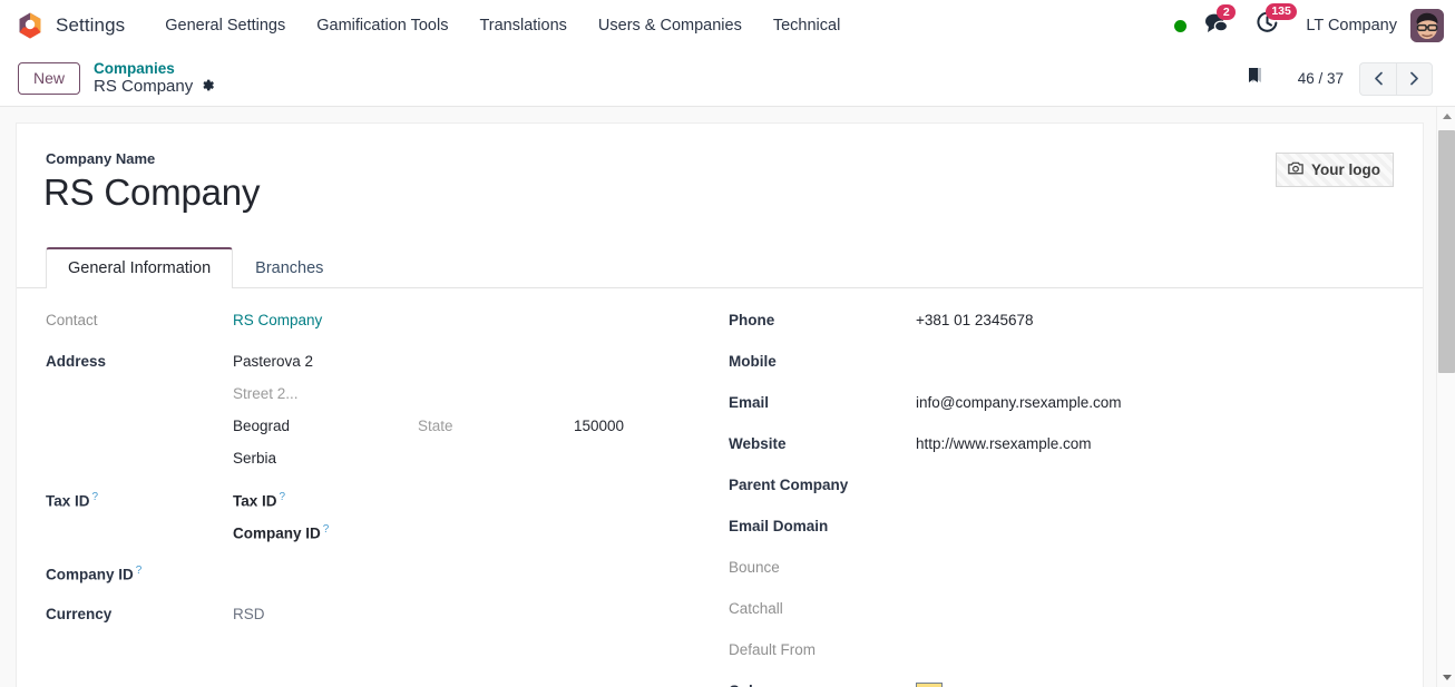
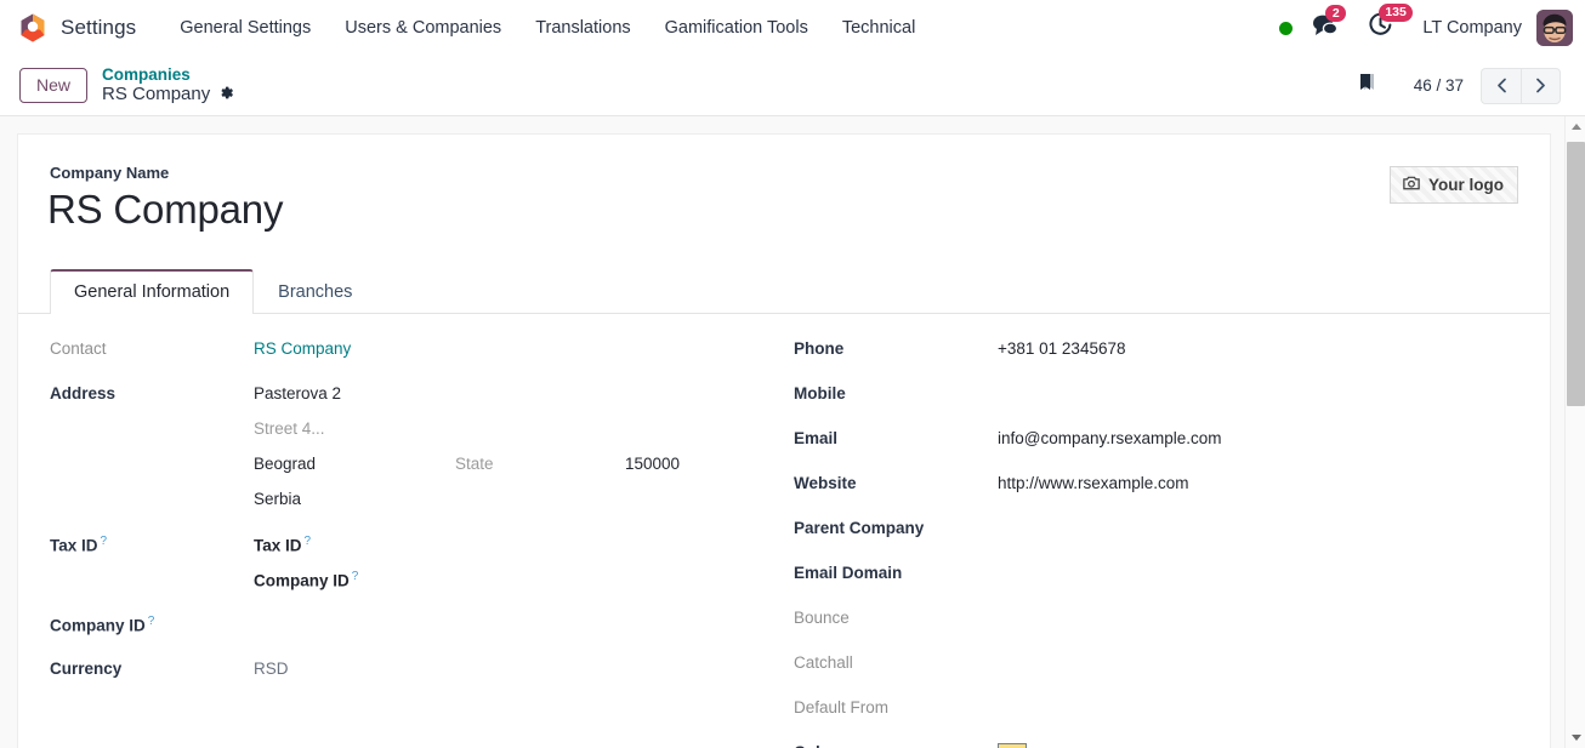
  Settings
  General Settings
- Gamification Tools
+ Users & Companies
  Translations
- Users & Companies
+ Gamification Tools
  Technical
  2
  135
  LT Company
  New
  Companies
  RS Company
  46 / 37
  Your logo
  Company Name
  RS Company
  General Information
  Branches
  Contact
  RS Company
  Address
  Pasterova 2
- Street 2...
+ Street 4...
  Beograd
  State
  150000
  Serbia
  Tax ID ?
  Tax ID ?
  Company ID ?
  Company ID ?
  Currency
  RSD
  Phone
  +381 01 2345678
  Mobile
  Email
  info@company.rsexample.com
  Website
  http://www.rsexample.com
  Parent Company
  Email Domain
  Bounce
  Catchall
  Default From
